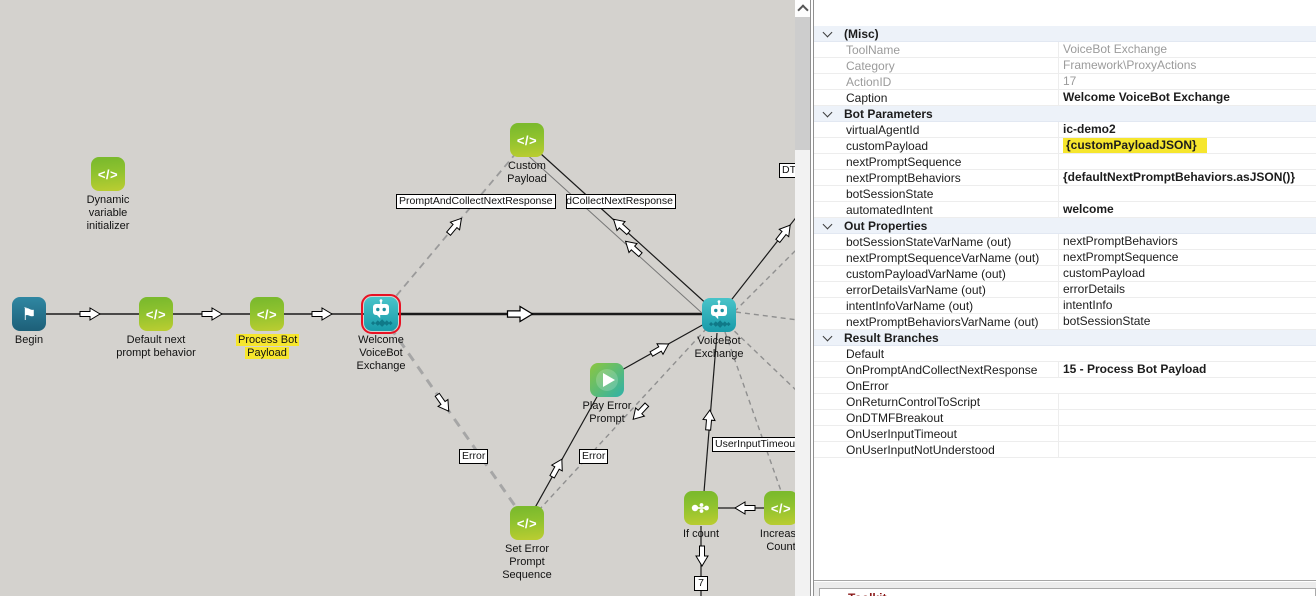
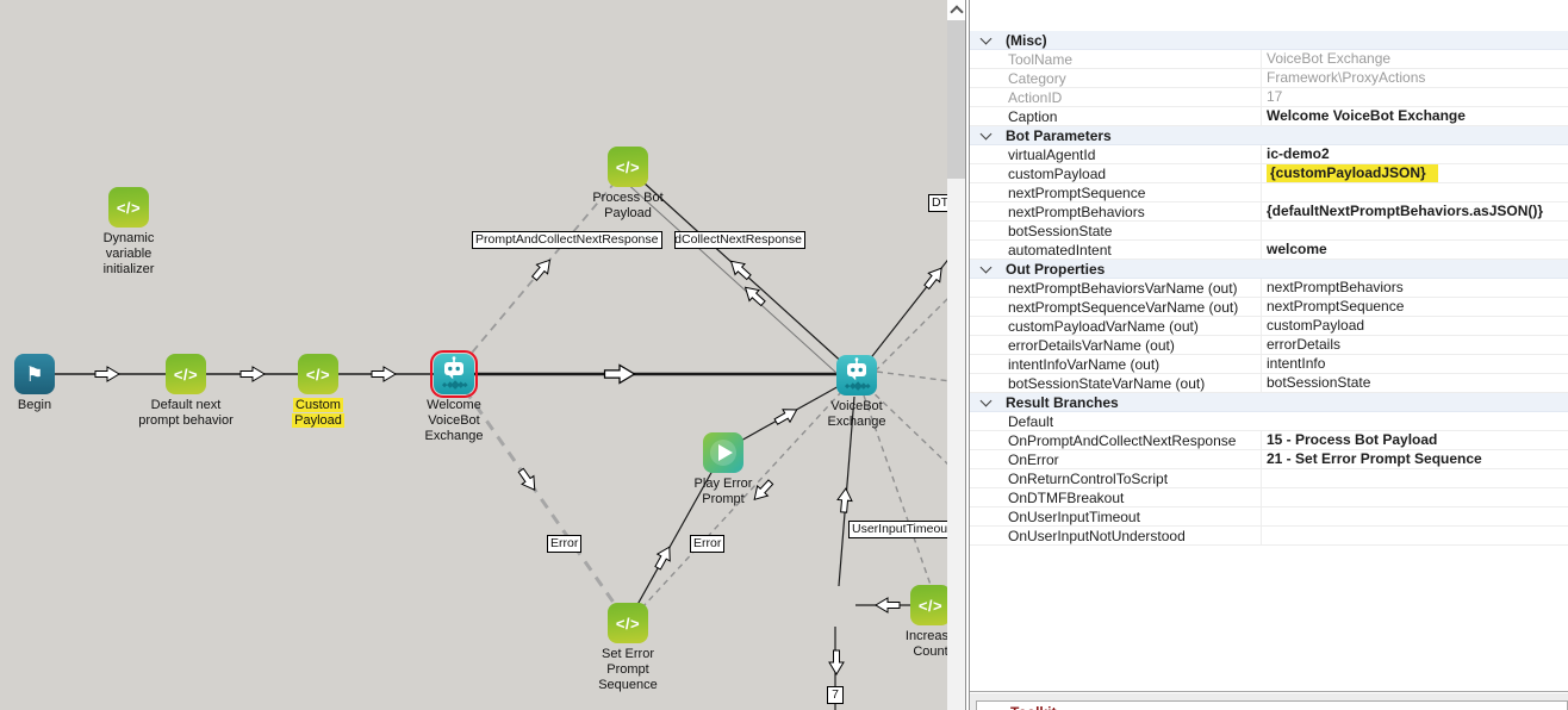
  ⚑
  Begin
  </>
  Dynamic variable initializer
  </>
  Default next prompt behavior
  </>
- Process Bot Payload
+ Custom Payload
  Welcome VoiceBot Exchange
  </>
- Custom Payload
+ Process Bot Payload
  Play Error Prompt
  VoiceBot Exchange
  </>
  Set Error Prompt Sequence
- If count
  </>
  Increas Coun
  dCollectNextResponse
  PromptAndCollectNextResponse
  Error
  Error
  UserInputTimeou
  DT
  7
  (Misc)
  ToolName
  VoiceBot Exchange
  Category
  Framework\ProxyActions
  ActionID
  17
  Caption
  Welcome VoiceBot Exchange
  Bot Parameters
  virtualAgentId
  ic-demo2
  customPayload
  {customPayloadJSON}
  nextPromptSequence
  nextPromptBehaviors
  {defaultNextPromptBehaviors.asJSON()}
  botSessionState
  automatedIntent
  welcome
  Out Properties
- botSessionStateVarName (out)
+ nextPromptBehaviorsVarName (out)
  nextPromptBehaviors
  nextPromptSequenceVarName (out)
  nextPromptSequence
  customPayloadVarName (out)
  customPayload
  errorDetailsVarName (out)
  errorDetails
  intentInfoVarName (out)
  intentInfo
- nextPromptBehaviorsVarName (out)
+ botSessionStateVarName (out)
  botSessionState
  Result Branches
  Default
  OnPromptAndCollectNextResponse
  15 - Process Bot Payload
  OnError
+ 21 - Set Error Prompt Sequence
  OnReturnControlToScript
  OnDTMFBreakout
  OnUserInputTimeout
  OnUserInputNotUnderstood
